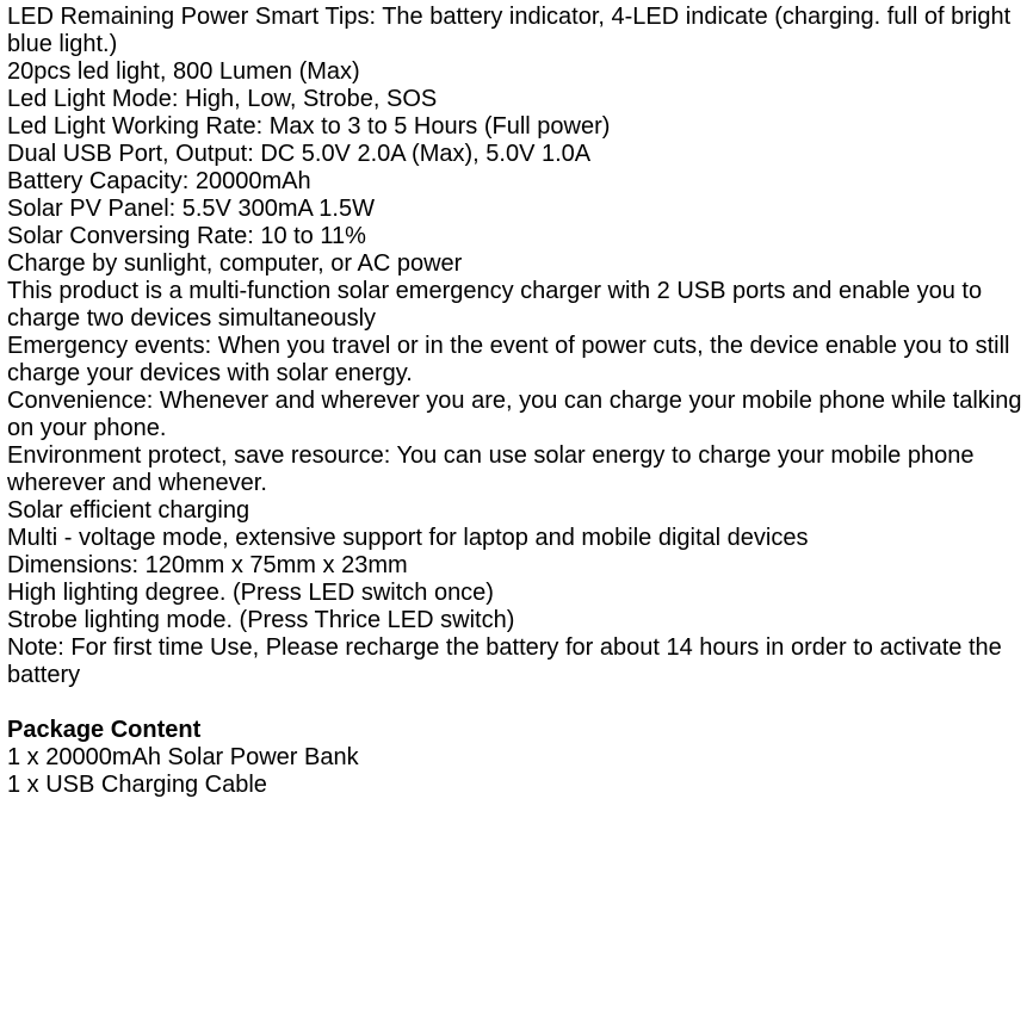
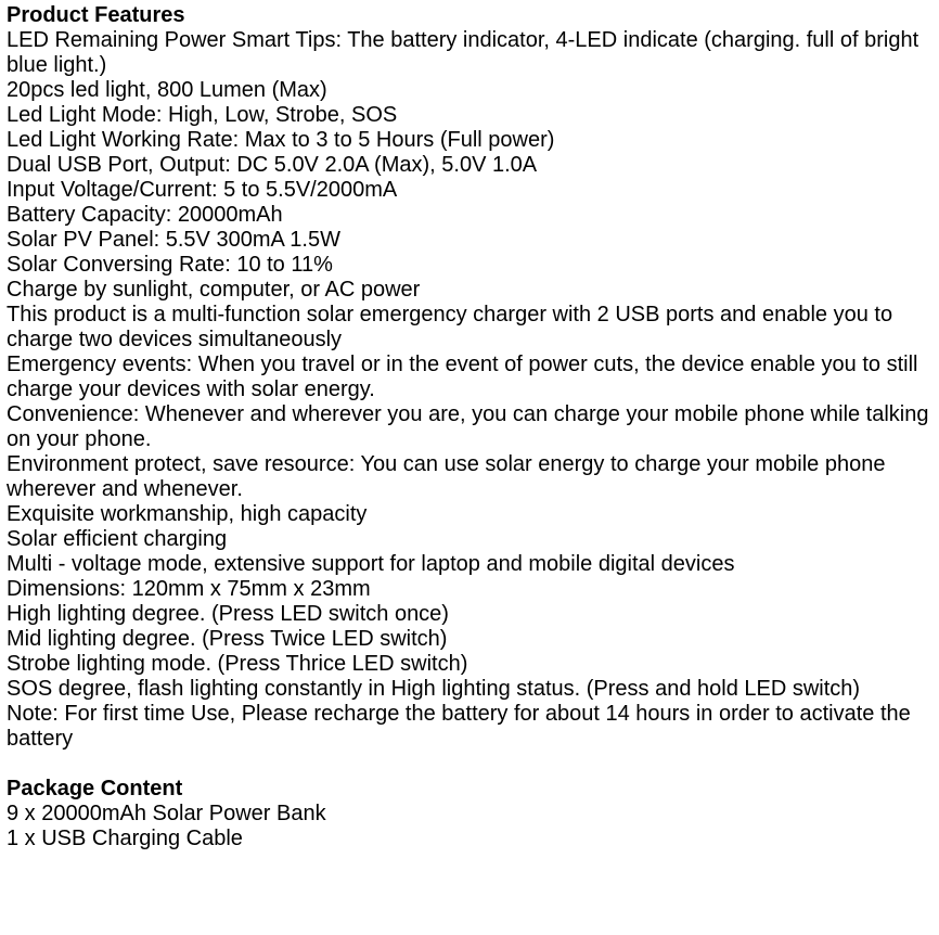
+ Product Features
  LED Remaining Power Smart Tips: The battery indicator, 4-LED indicate (charging. full of bright blue light.)
  20pcs led light, 800 Lumen (Max)
  Led Light Mode: High, Low, Strobe, SOS
  Led Light Working Rate: Max to 3 to 5 Hours (Full power)
  Dual USB Port, Output: DC 5.0V 2.0A (Max), 5.0V 1.0A
+ Input Voltage/Current: 5 to 5.5V/2000mA
  Battery Capacity: 20000mAh
  Solar PV Panel: 5.5V 300mA 1.5W
  Solar Conversing Rate: 10 to 11%
  Charge by sunlight, computer, or AC power
  This product is a multi-function solar emergency charger with 2 USB ports and enable you to charge two devices simultaneously
  Emergency events: When you travel or in the event of power cuts, the device enable you to still charge your devices with solar energy.
  Convenience: Whenever and wherever you are, you can charge your mobile phone while talking on your phone.
  Environment protect, save resource: You can use solar energy to charge your mobile phone wherever and whenever.
+ Exquisite workmanship, high capacity
  Solar efficient charging
  Multi - voltage mode, extensive support for laptop and mobile digital devices
  Dimensions: 120mm x 75mm x 23mm
  High lighting degree. (Press LED switch once)
+ Mid lighting degree. (Press Twice LED switch)
  Strobe lighting mode. (Press Thrice LED switch)
+ SOS degree, flash lighting constantly in High lighting status. (Press and hold LED switch)
  Note: For first time Use, Please recharge the battery for about 14 hours in order to activate the battery
  Package Content
- 1 x 20000mAh Solar Power Bank
+ 9 x 20000mAh Solar Power Bank
  1 x USB Charging Cable
